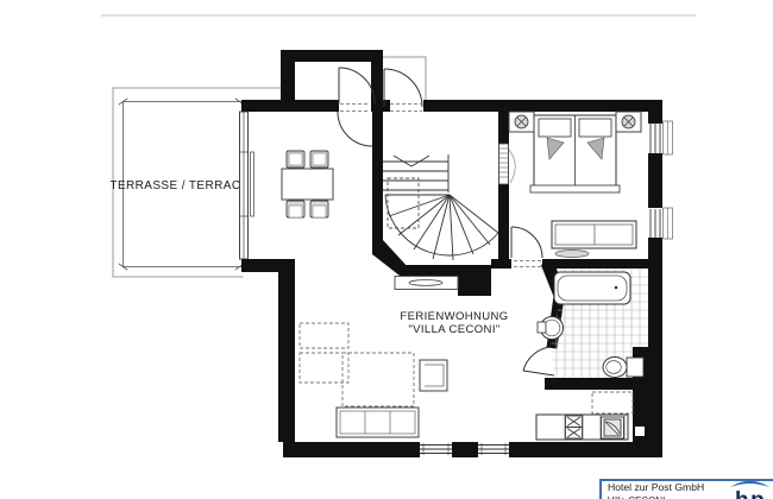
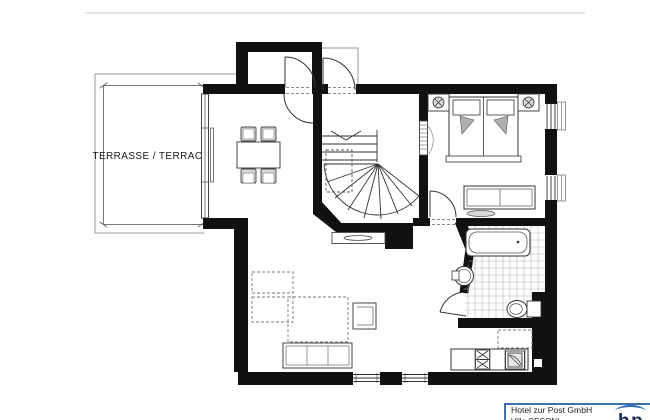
  TERRASSE / TERRAC
- FERIENWOHNUNG
- "VILLA CECONI"
  Hotel zur Post GmbH
